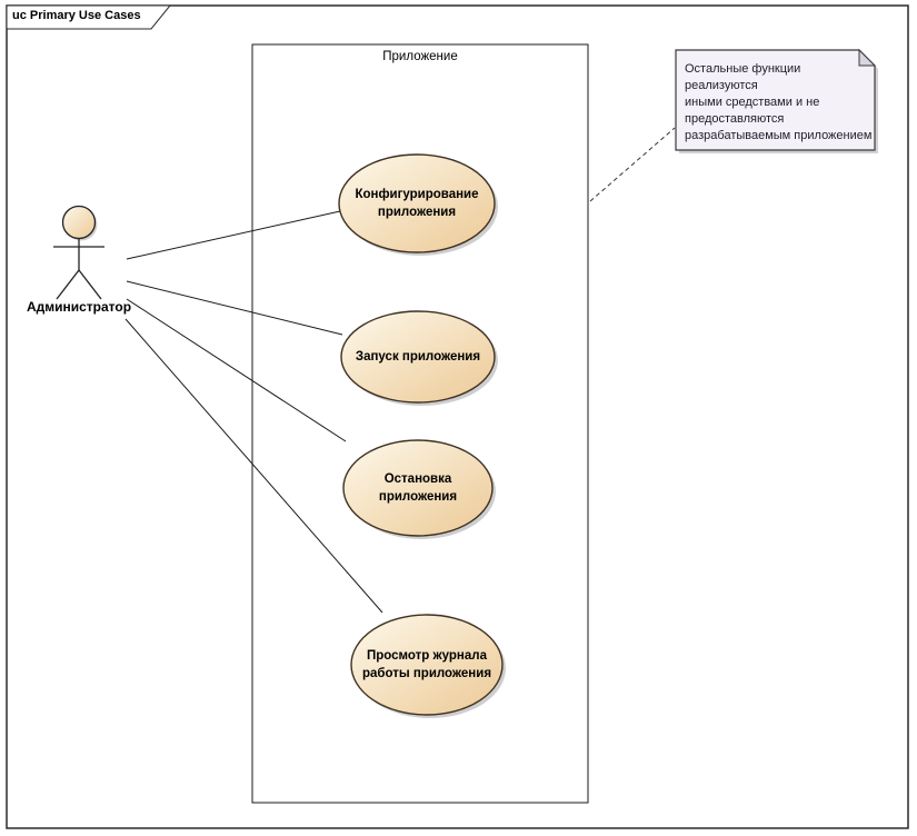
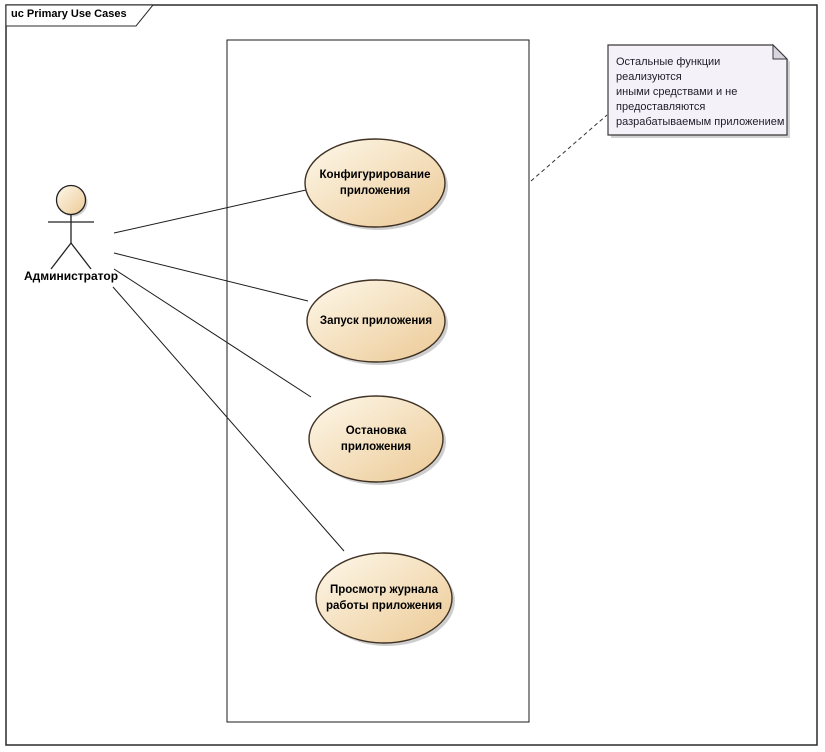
  uc Primary Use Cases
- Приложение
  Конфигурирование
  приложения
  Запуск приложения
  Остановка
  приложения
  Просмотр журнала
  работы приложения
  Администратор
  Остальные функции реализуются
  иными средствами и не
  предоставляются
  разрабатываемым приложением
